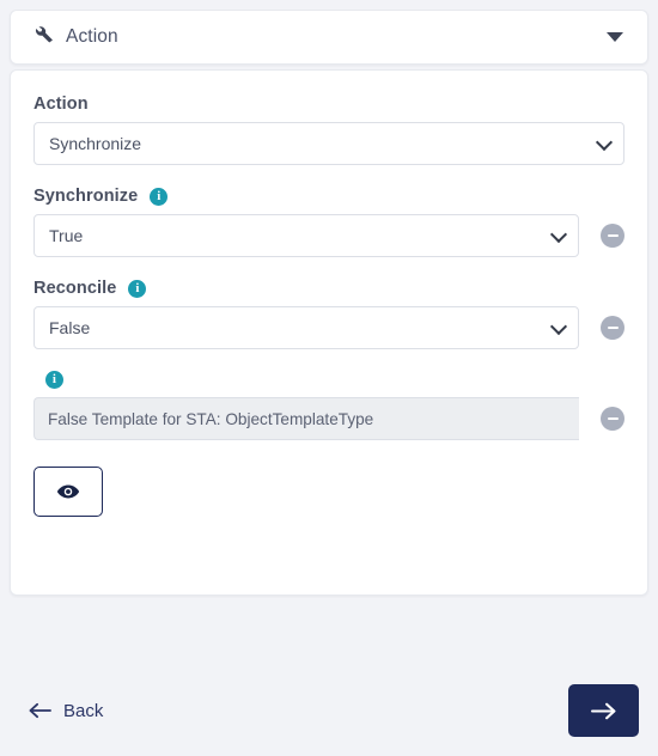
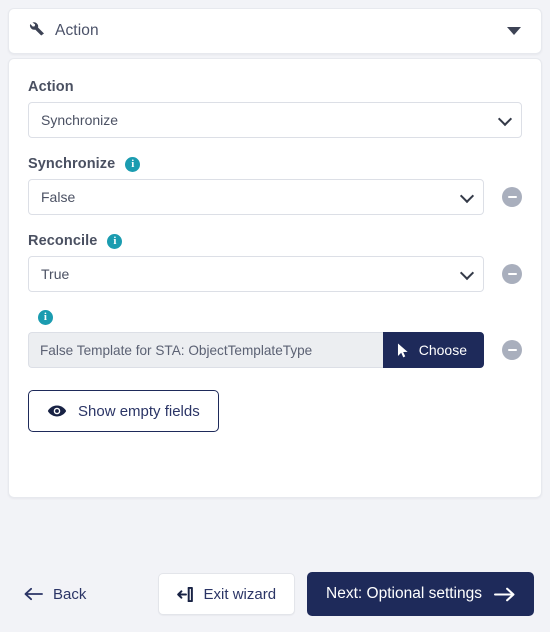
  Action
  Action
  Synchronize
  Synchronize
  i
- True
+ False
  Reconcile
  i
- False
+ True
  i
  False Template for STA: ObjectTemplateType
+ Choose
+ Show empty fields
  Back
+ Exit wizard
+ Next: Optional settings
